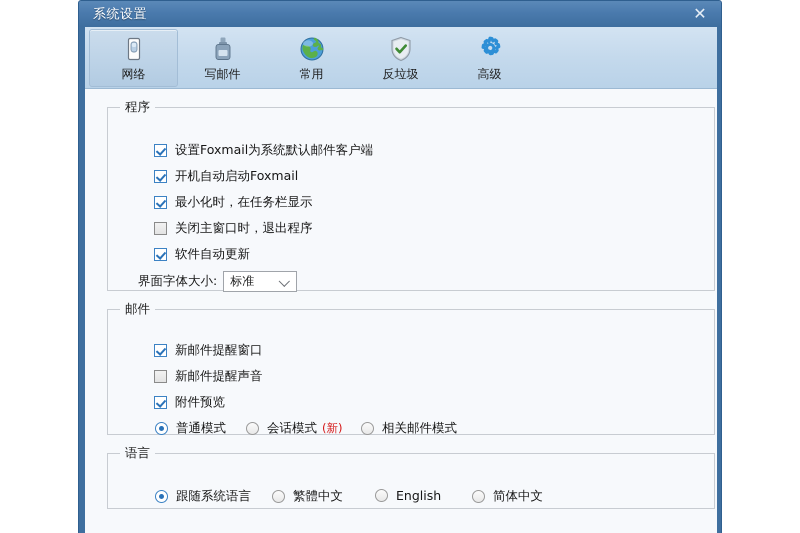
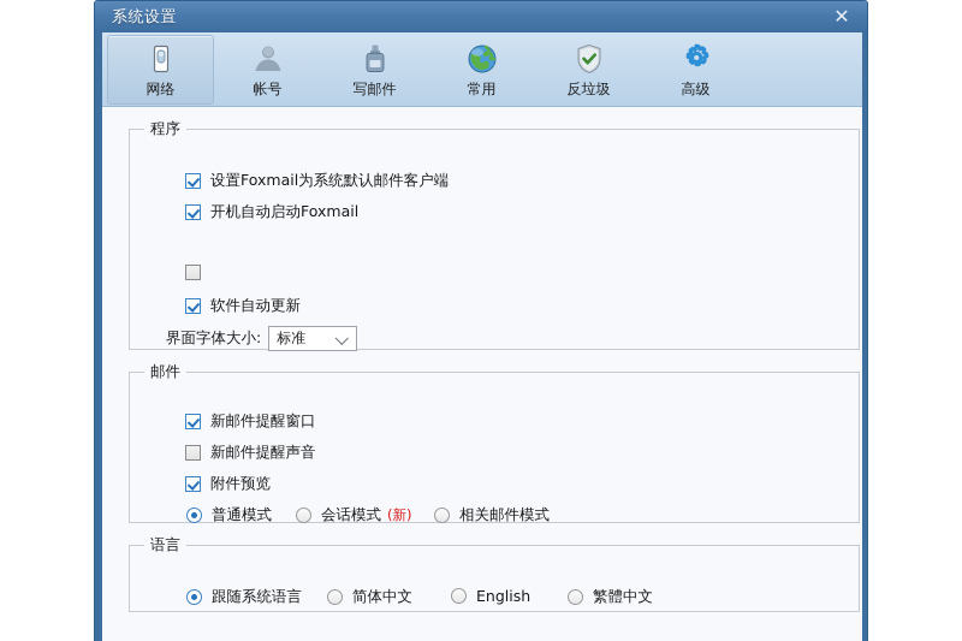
  系统设置
  ✕
  网络
+ 帐号
  写邮件
  常用
  反垃圾
  高级
  程序
  设置Foxmail为系统默认邮件客户端
  开机自动启动Foxmail
- 最小化时，在任务栏显示
- 关闭主窗口时，退出程序
  软件自动更新
  界面字体大小:
  标准
  邮件
  新邮件提醒窗口
  新邮件提醒声音
  附件预览
  普通模式
  会话模式
  (新)
  相关邮件模式
  语言
  跟随系统语言
- 繁體中文
+ 简体中文
  English
- 简体中文
+ 繁體中文
